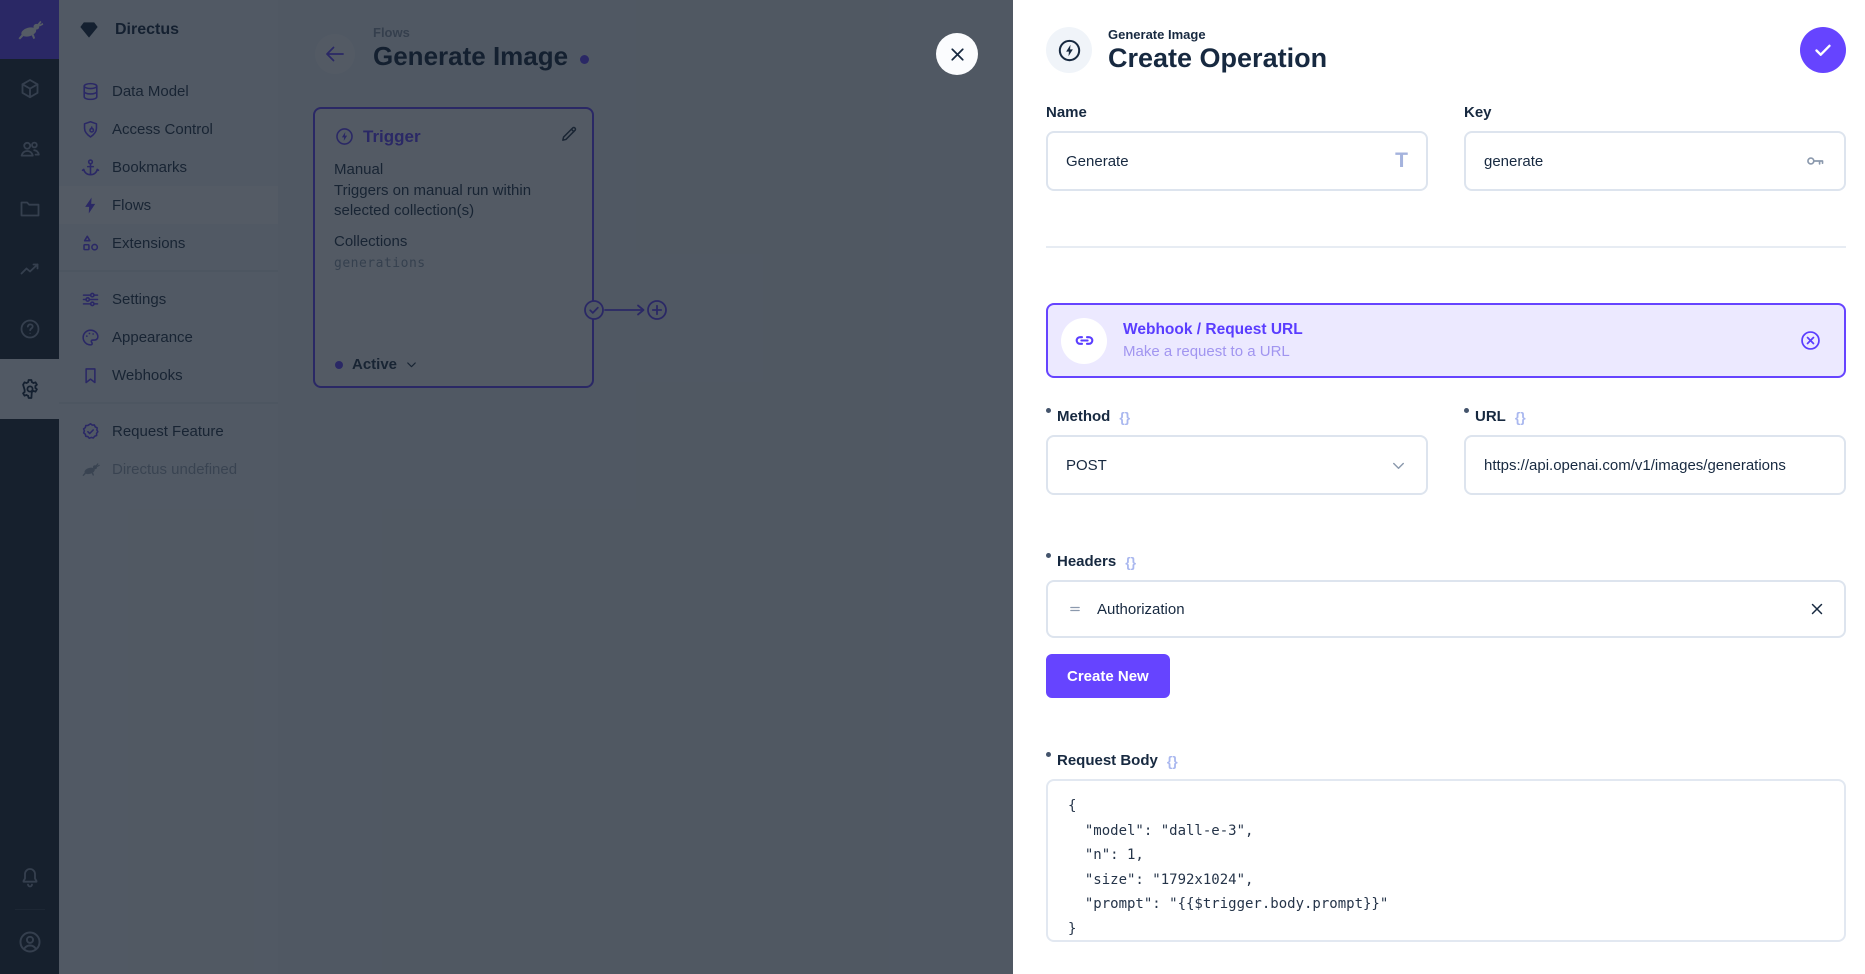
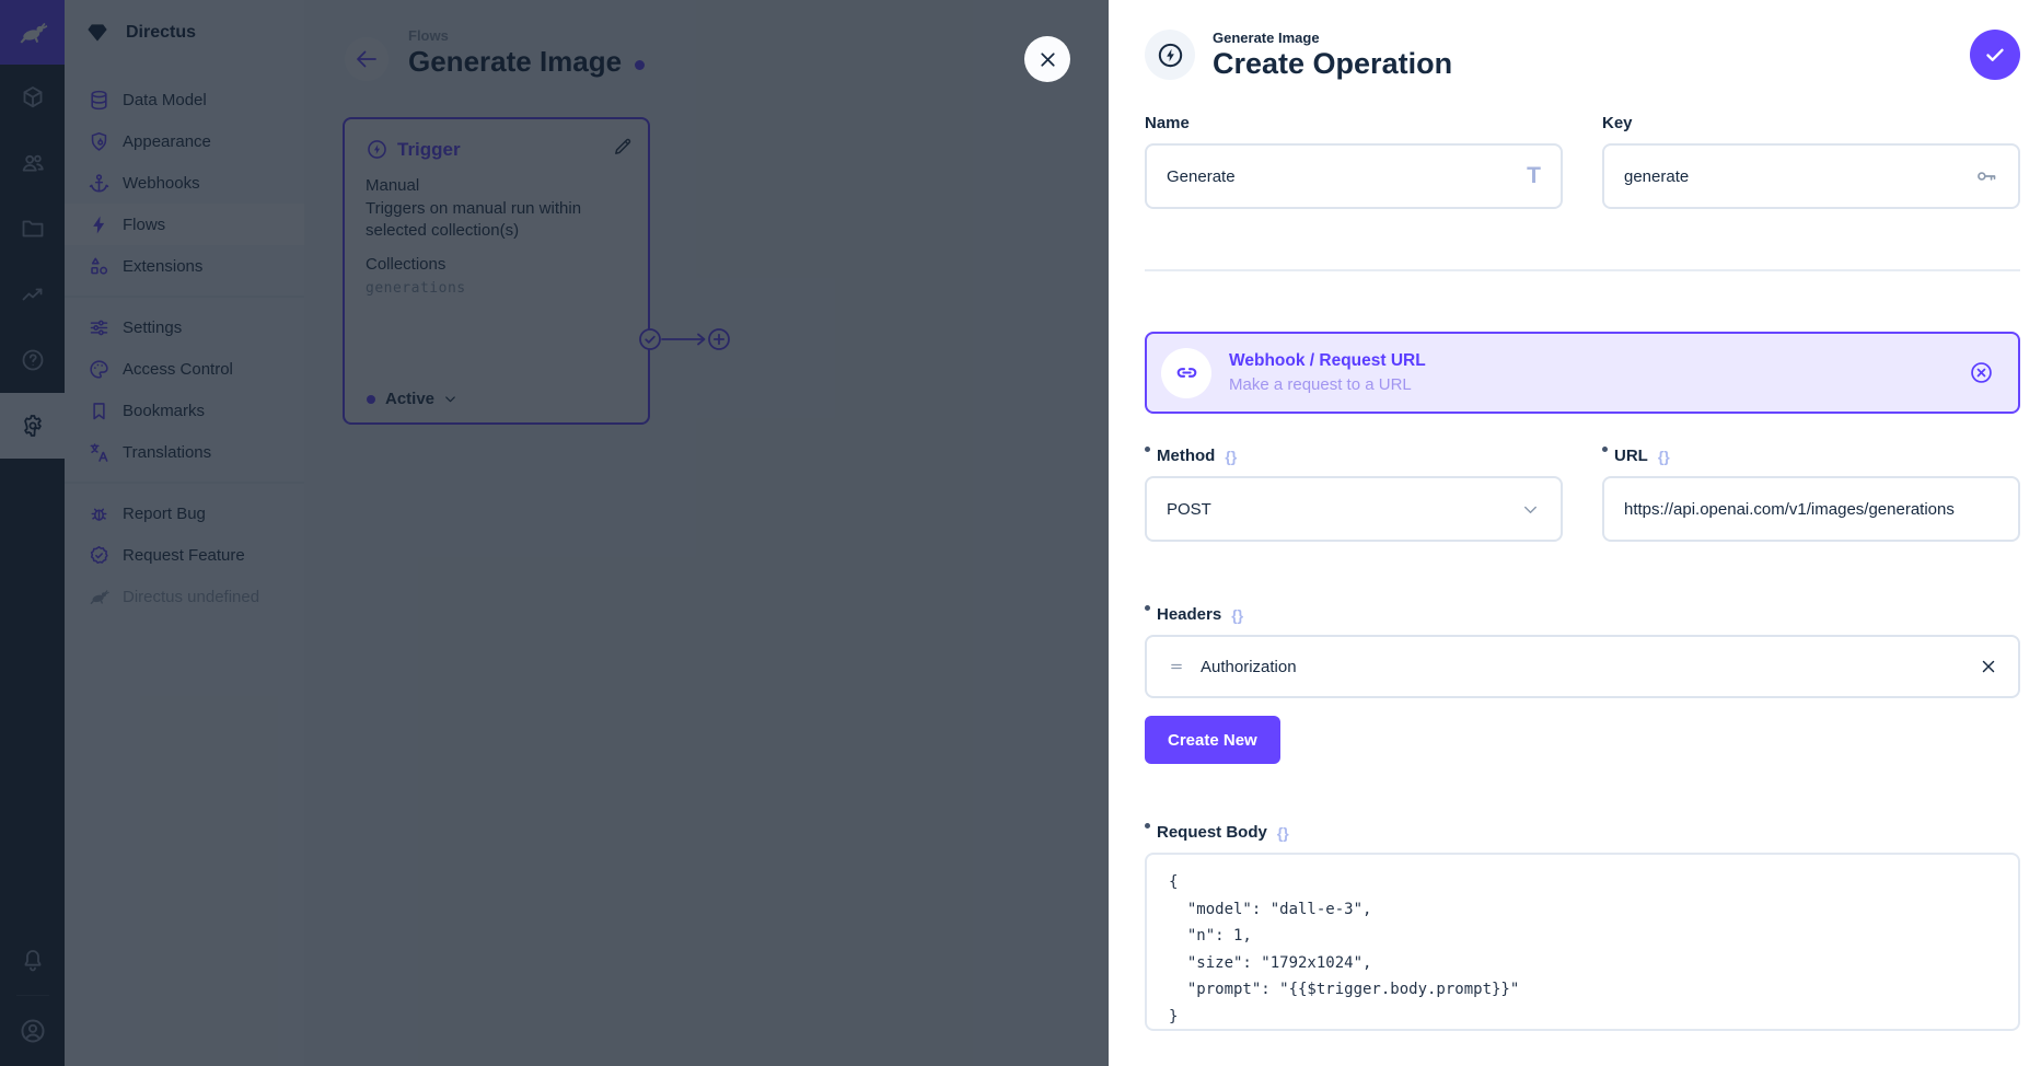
  Directus
  Data Model
- Access Control
+ Appearance
- Bookmarks
+ Webhooks
  Flows
  Extensions
  Settings
- Appearance
+ Access Control
- Webhooks
+ Bookmarks
+ Translations
+ Report Bug
  Request Feature
  Directus undefined
  Flows
  Generate Image
  Trigger
  Manual
  Triggers on manual run within selected collection(s)
  Collections
  generations
  Active
  Generate Image
  Create Operation
  Name
  Generate
  T
  Key
  generate
  Webhook / Request URL
  Make a request to a URL
  Method
  {}
  POST
  URL
  {}
  https://api.openai.com/v1/images/generations
  Headers
  {}
  Authorization
  Create New
  Request Body
  {}
  {
  "model": "dall-e-3",
  "n": 1,
  "size": "1792x1024",
  "prompt": "{{$trigger.body.prompt}}"
  }
